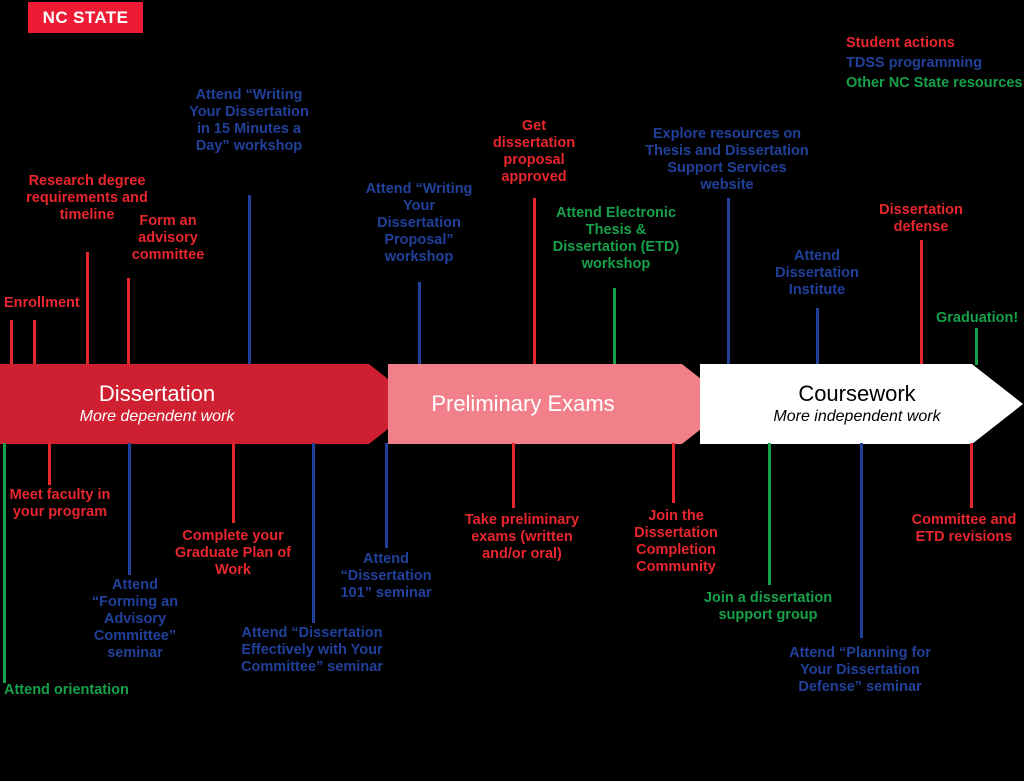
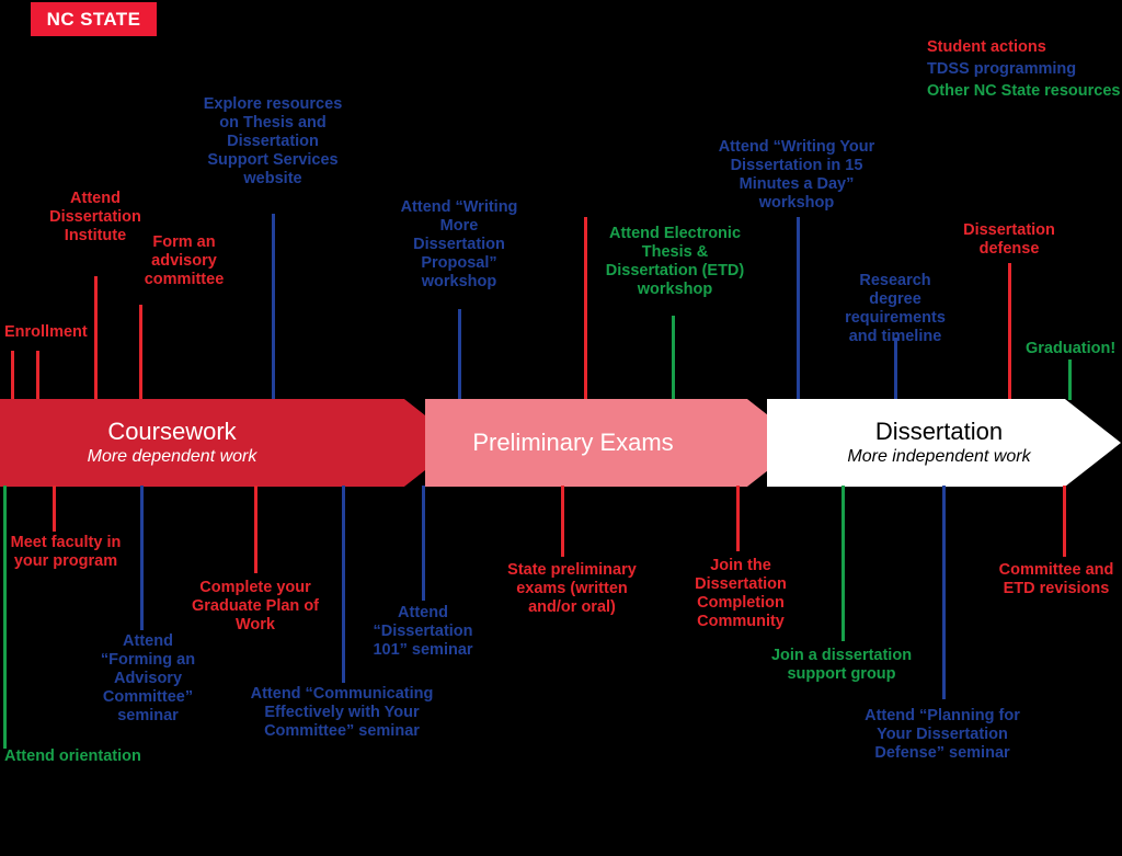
  NC STATE
  Student actions
  TDSS programming
  Other NC State resources
  Enrollment
- Research degree requirements and timeline
+ Attend Dissertation Institute
  Form an advisory committee
- Attend “Writing Your Dissertation in 15 Minutes a Day” workshop
+ Explore resources on Thesis and Dissertation Support Services website
- Attend “Writing Your Dissertation Proposal” workshop
+ Attend “Writing More Dissertation Proposal” workshop
- Get dissertation proposal approved
  Attend Electronic Thesis & Dissertation (ETD) workshop
- Explore resources on Thesis and Dissertation Support Services website
+ Attend “Writing Your Dissertation in 15 Minutes a Day” workshop
- Attend Dissertation Institute
+ Research degree requirements and timeline
  Dissertation defense
  Graduation!
- Dissertation
+ Coursework
  More dependent work
  Preliminary Exams
- Coursework
+ Dissertation
  More independent work
  Attend orientation
  Meet faculty in your program
  Attend “Forming an Advisory Committee” seminar
  Complete your Graduate Plan of Work
- Attend “Dissertation Effectively with Your Committee” seminar
+ Attend “Communicating Effectively with Your Committee” seminar
  Attend “Dissertation 101” seminar
- Take preliminary exams (written and/or oral)
+ State preliminary exams (written and/or oral)
  Join the Dissertation Completion Community
  Join a dissertation support group
  Attend “Planning for Your Dissertation Defense” seminar
  Committee and ETD revisions
